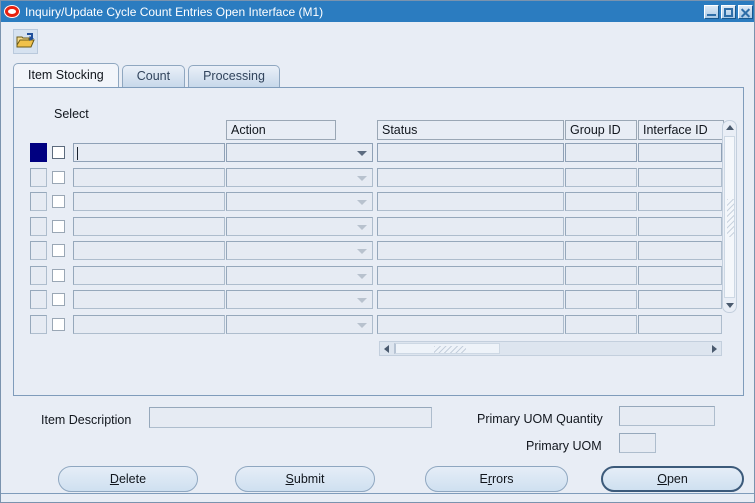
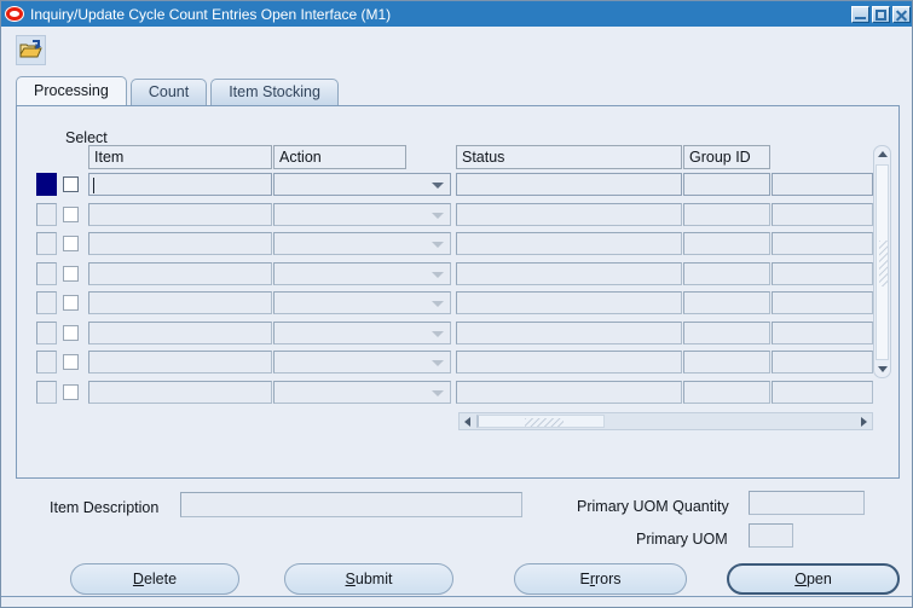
  Inquiry/Update Cycle Count Entries Open Interface (M1)
- Item Stocking
+ Processing
  Count
- Processing
+ Item Stocking
  Select
+ Item
  Action
  Status
  Group ID
- Interface ID
  Item Description
  Primary UOM Quantity
  Primary UOM
  Delete
  Submit
  Errors
  Open
